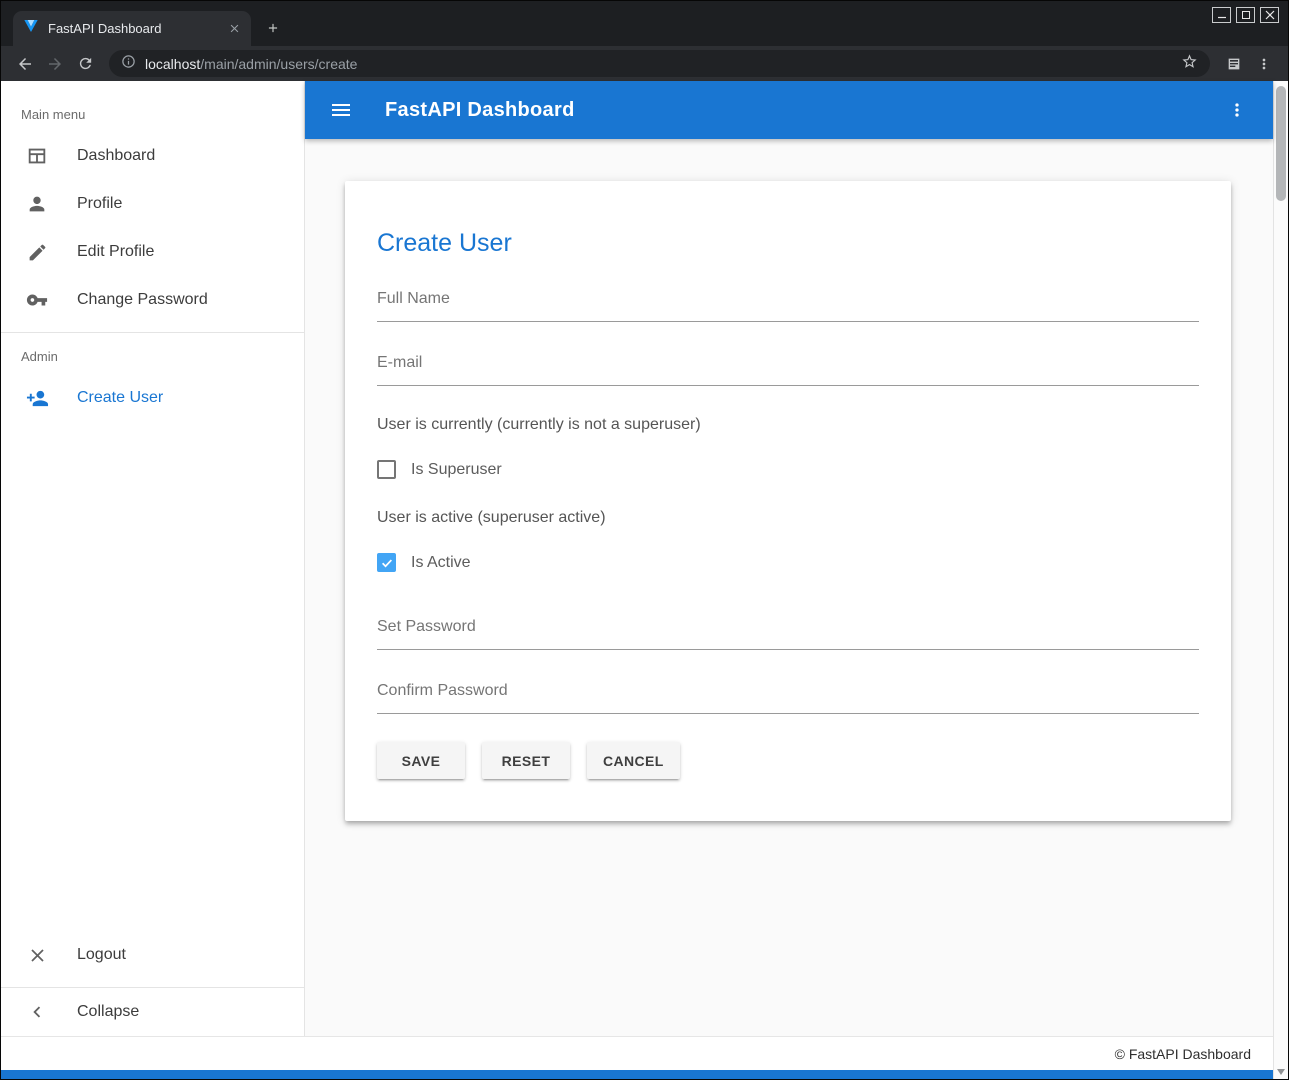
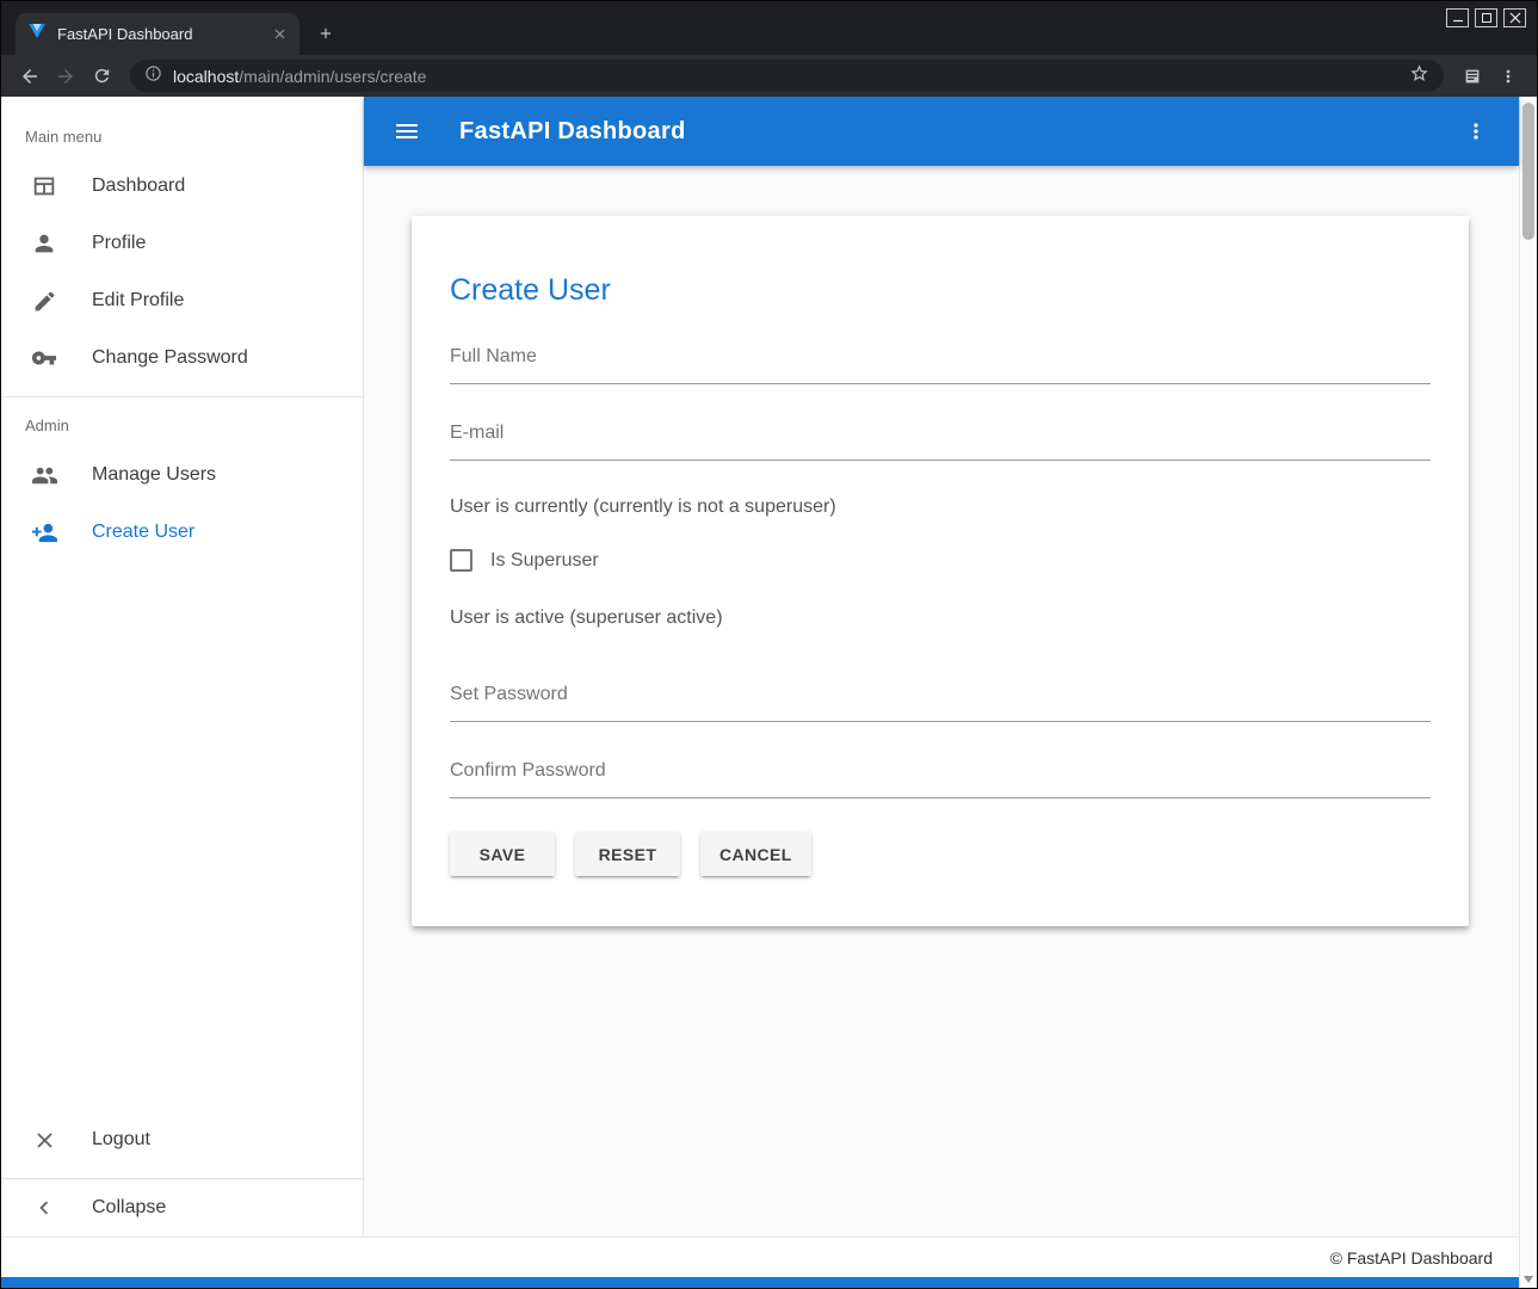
  FastAPI Dashboard
  localhost/main/admin/users/create
  Main menu
  Dashboard
  Profile
  Edit Profile
  Change Password
  Admin
+ Manage Users
  Create User
  Logout
  Collapse
  FastAPI Dashboard
  Create User
  Full Name
  E-mail
  User is currently (currently is not a superuser)
  Is Superuser
  User is active (superuser active)
- Is Active
  Set Password
  Confirm Password
  SAVE
  RESET
  CANCEL
  © FastAPI Dashboard
